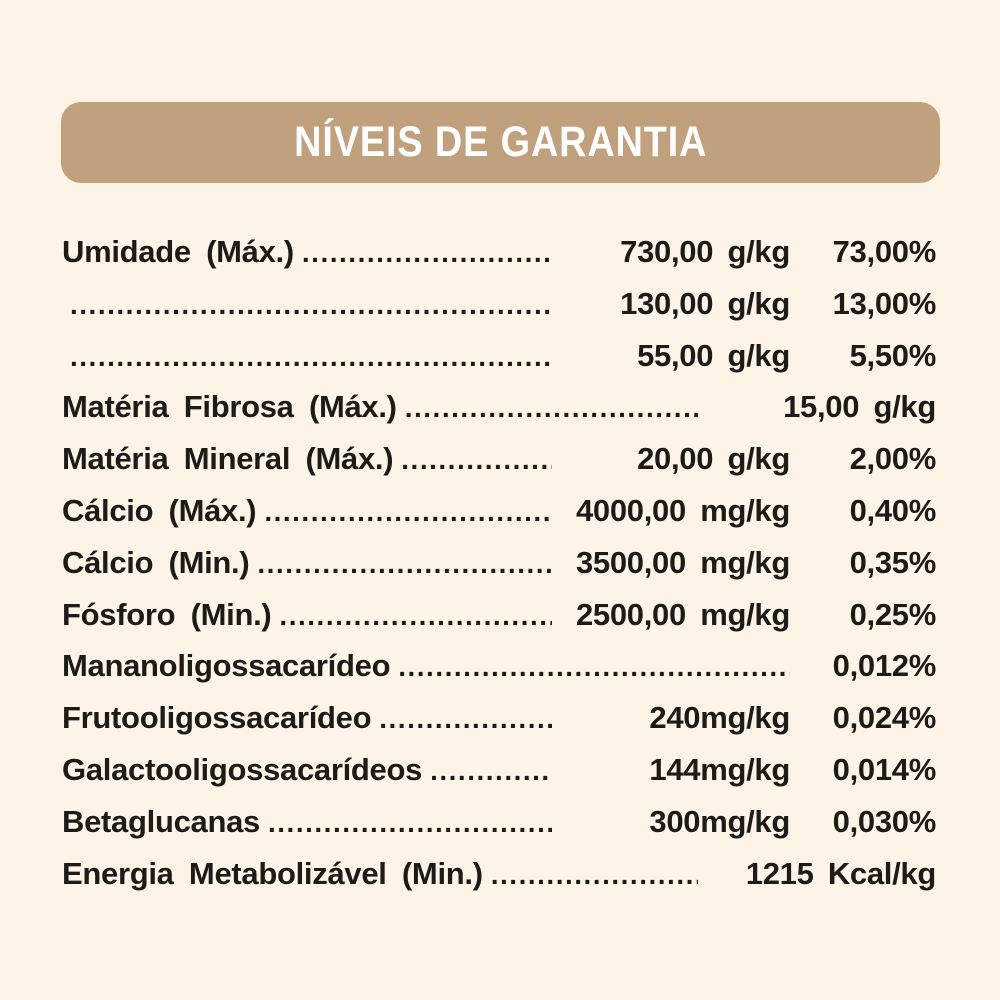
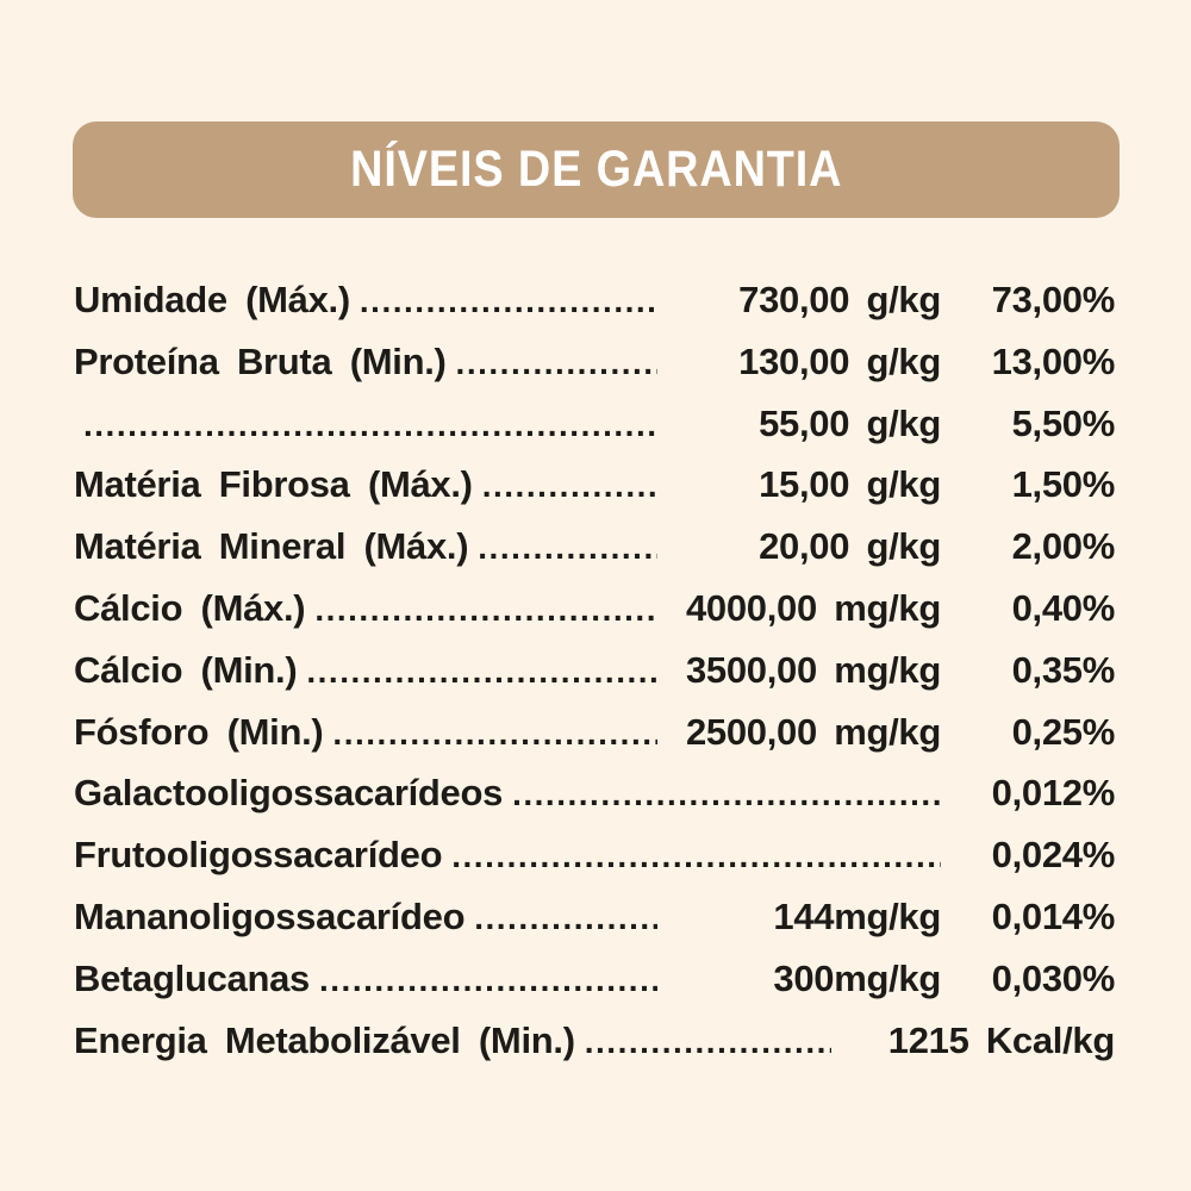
  NÍVEIS DE GARANTIA
  Umidade (Máx.)
  730,00 g/kg
  73,00%
+ Proteína Bruta (Min.)
  130,00 g/kg
  13,00%
  55,00 g/kg
  5,50%
  Matéria Fibrosa (Máx.)
  15,00 g/kg
+ 1,50%
  Matéria Mineral (Máx.)
  20,00 g/kg
  2,00%
  Cálcio (Máx.)
  4000,00 mg/kg
  0,40%
  Cálcio (Min.)
  3500,00 mg/kg
  0,35%
  Fósforo (Min.)
  2500,00 mg/kg
  0,25%
- Mananoligossacarídeo
+ Galactooligossacarídeos
  0,012%
  Frutooligossacarídeo
- 240mg/kg
  0,024%
- Galactooligossacarídeos
+ Mananoligossacarídeo
  144mg/kg
  0,014%
  Betaglucanas
  300mg/kg
  0,030%
  Energia Metabolizável (Min.)
  1215 Kcal/kg
